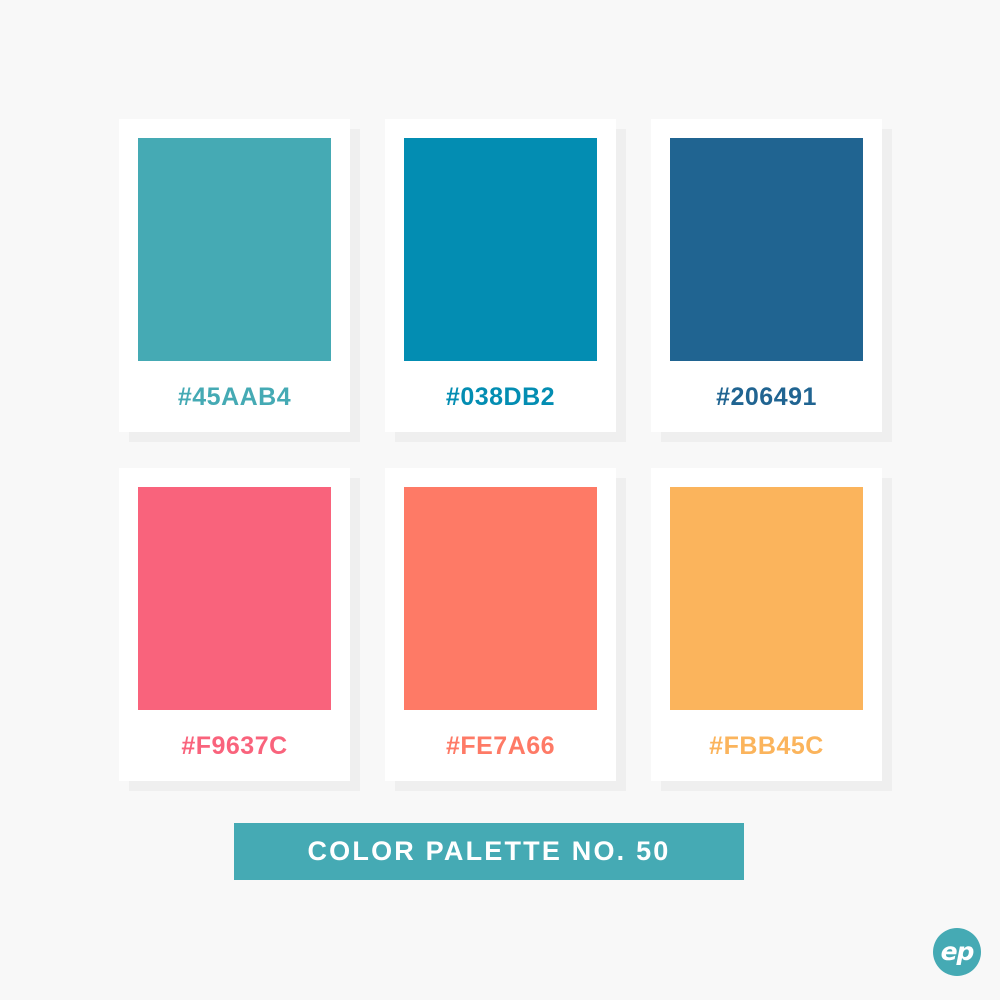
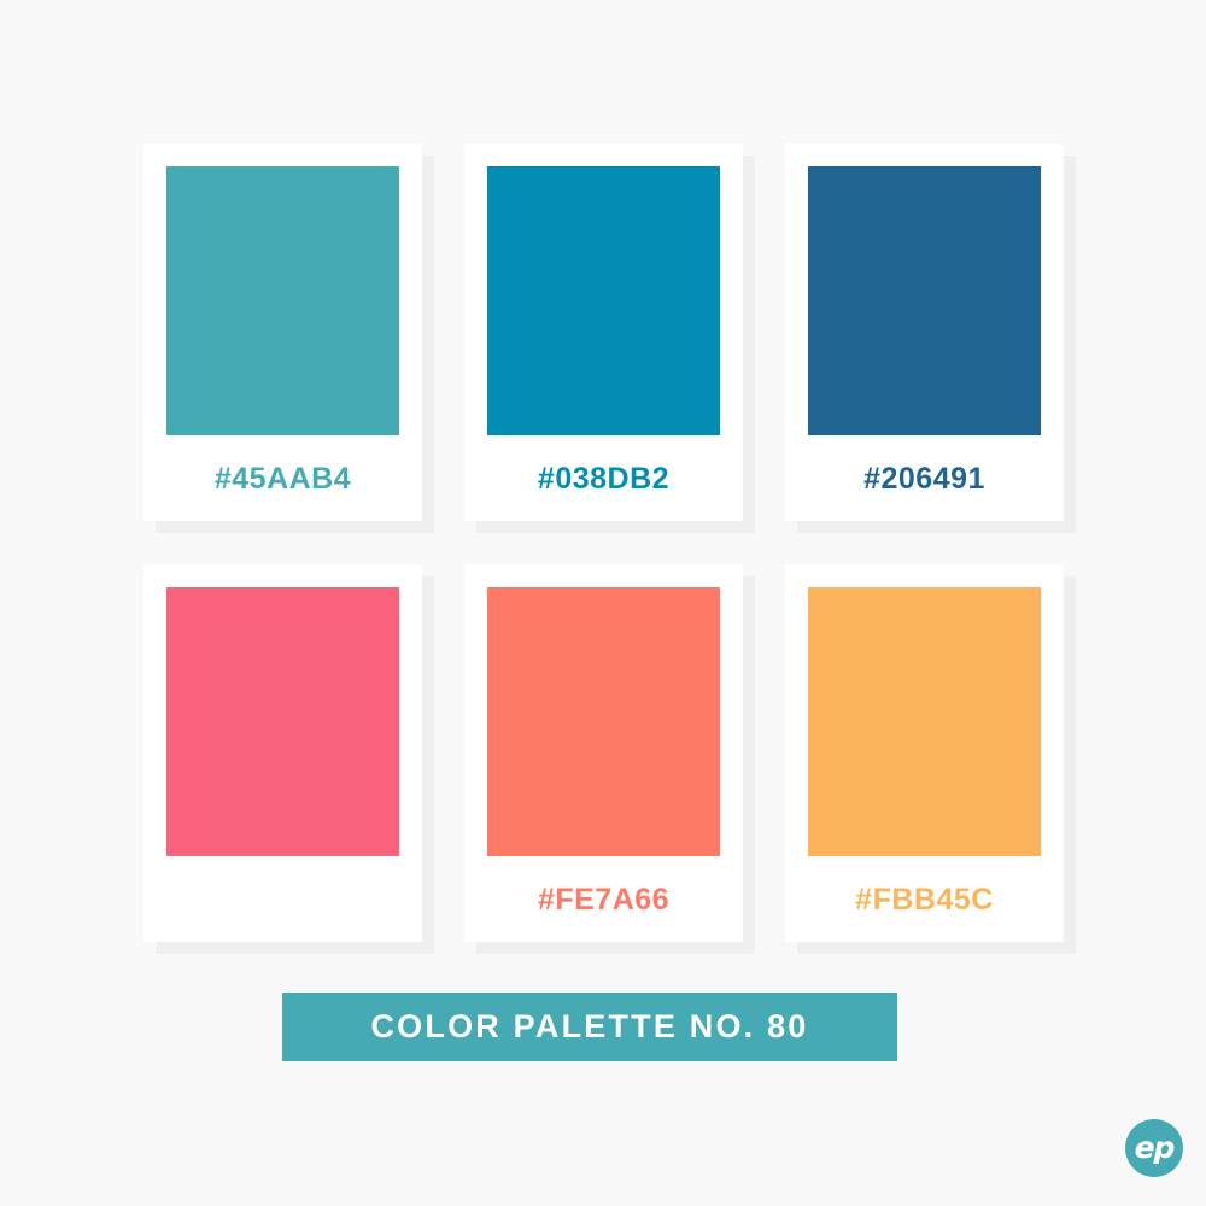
  #45AAB4
  #038DB2
  #206491
- #F9637C
  #FE7A66
  #FBB45C
- COLOR PALETTE NO. 50
+ COLOR PALETTE NO. 80
  ep
